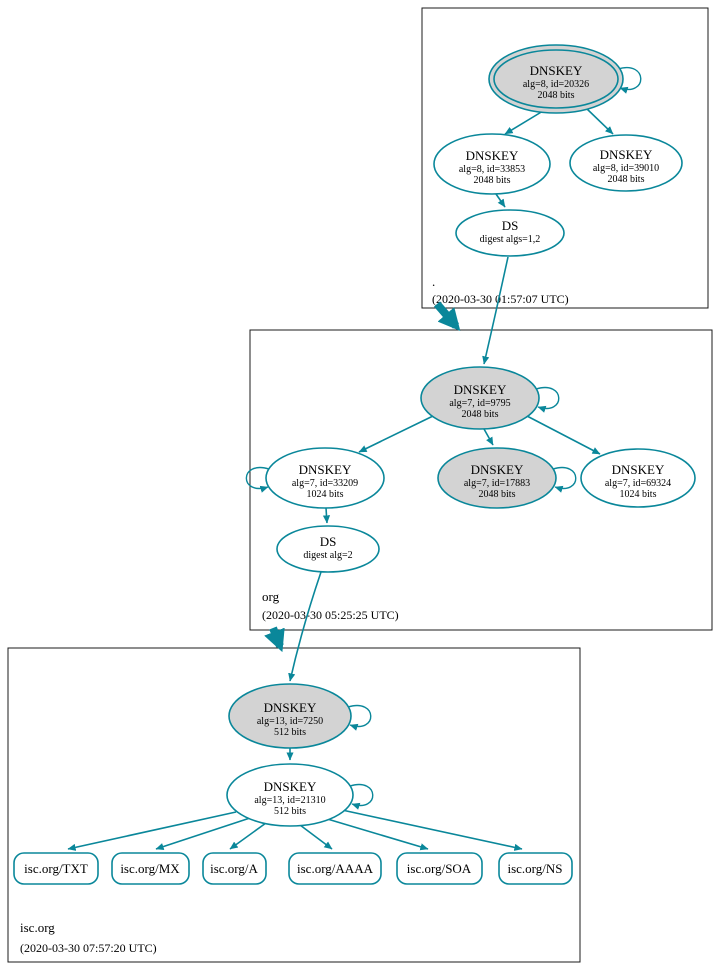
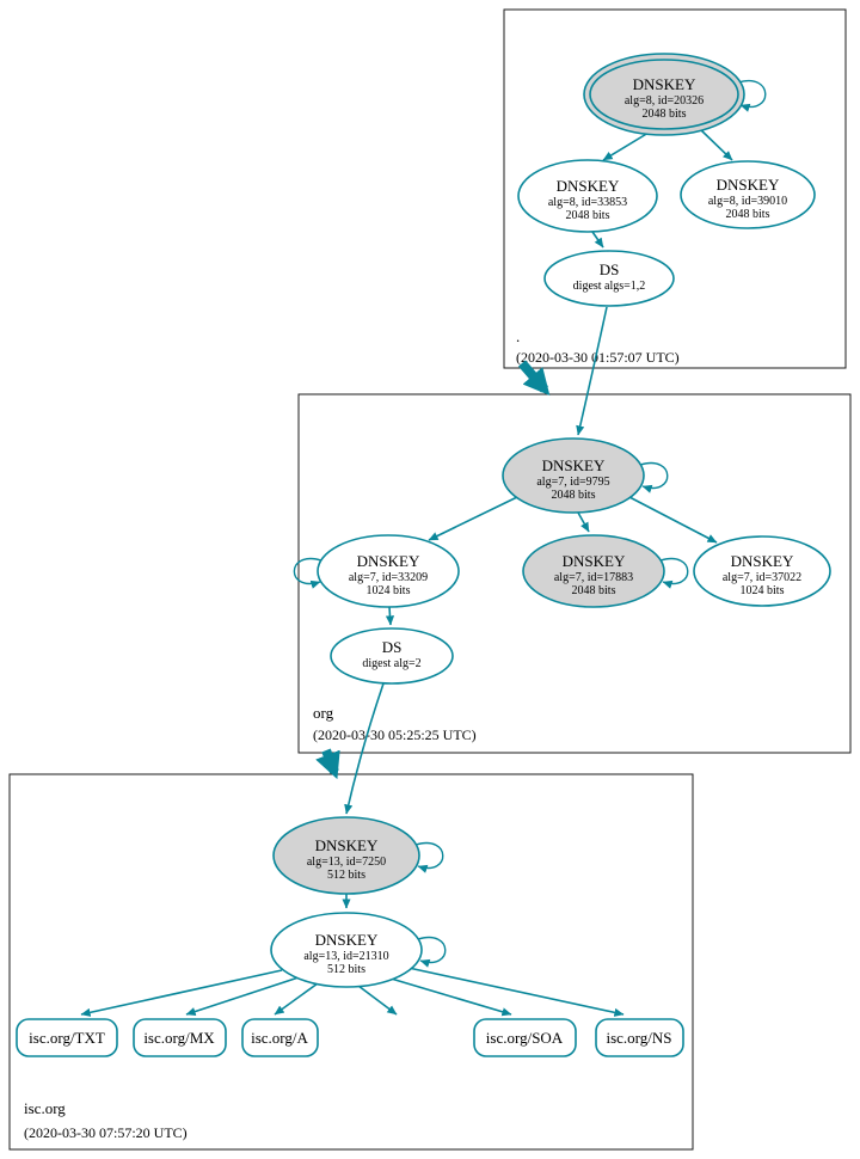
  .
  (2020-03-301:57:07 UTC)
  org
  (2020-0330 05:25:25 UTC)
  isc.org
  (2020-03-30 07:57:20 UTC)
  DNSKEY
  alg=8, id=20326
  2048 bits
  DNSKEY
  alg=8, id=33853
  2048 bits
  DNSKEY
  alg=8, id=39010
  2048 bits
  DS
  digest algs=1,2
  DNSKEY
  alg=7, id=9795
  2048 bits
  DNSKEY
  alg=7, id=33209
  1024 bits
  DNSKEY
  alg=7, id=17883
  2048 bits
  DNSKEY
- alg=7, id=69324
+ alg=7, id=37022
  1024 bits
  DS
  digest alg=2
  DNSKEY
  alg=13, id=7250
  512 bits
  DNSKEY
  alg=13, id=21310
  512 bits
  isc.org/TXT
  isc.org/MX
  isc.org/A
- isc.org/AAAA
  isc.org/SOA
  isc.org/NS
